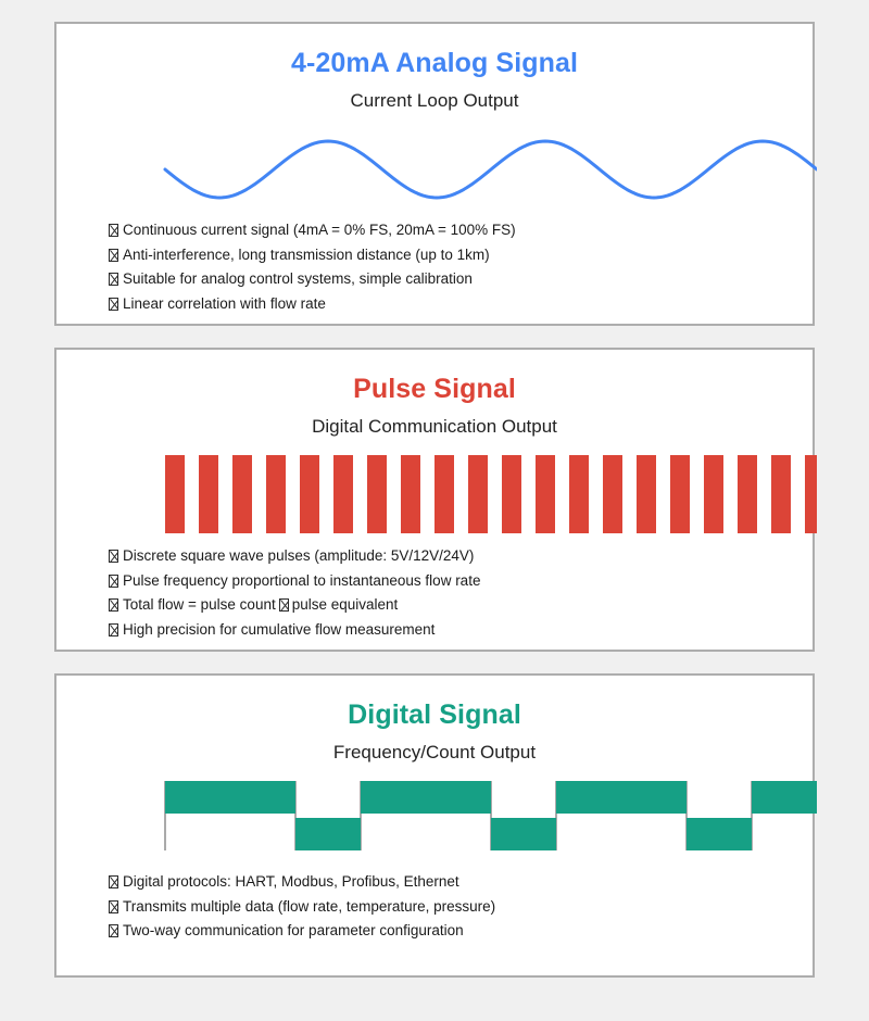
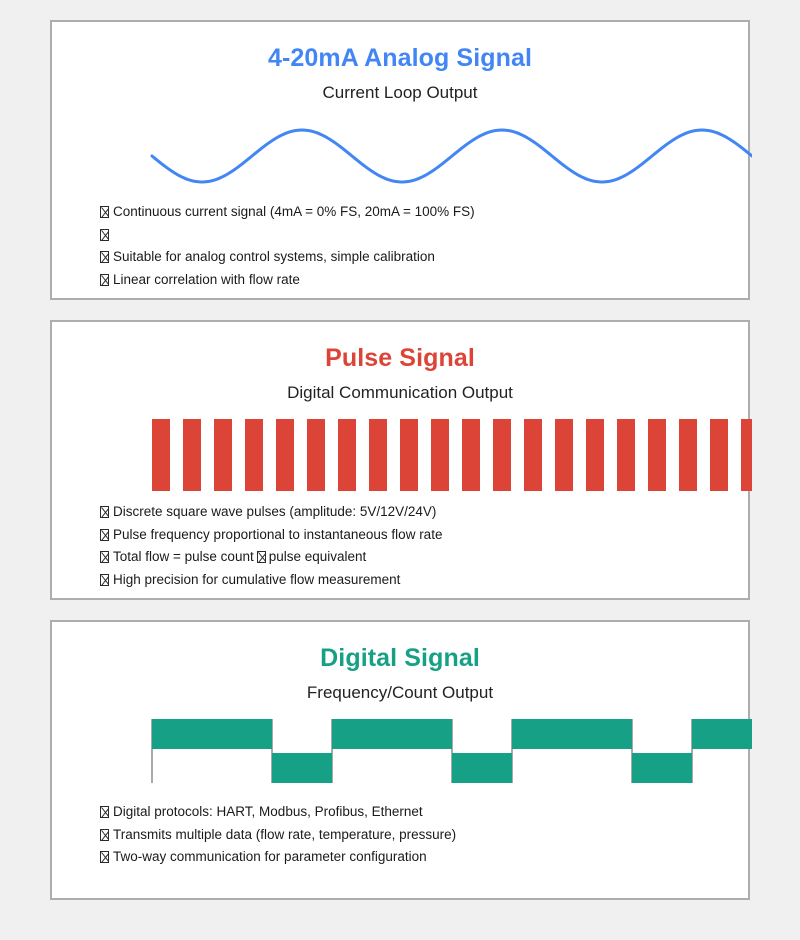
  4-20mA Analog Signal
  Current Loop Output
  Continuous current signal (4mA = 0% FS, 20mA = 100% FS)
- Anti-interference, long transmission distance (up to 1km)
  Suitable for analog control systems, simple calibration
  Linear correlation with flow rate
  Pulse Signal
  Digital Communication Output
  Discrete square wave pulses (amplitude: 5V/12V/24V)
  Pulse frequency proportional to instantaneous flow rate
  Total flow = pulse count pulse equivalent
  High precision for cumulative flow measurement
  Digital Signal
  Frequency/Count Output
  Digital protocols: HART, Modbus, Profibus, Ethernet
  Transmits multiple data (flow rate, temperature, pressure)
  Two-way communication for parameter configuration
